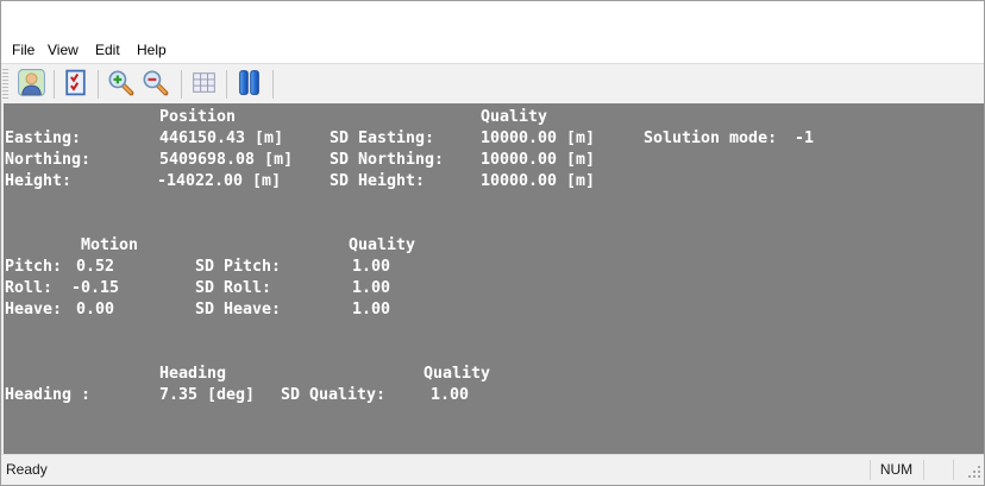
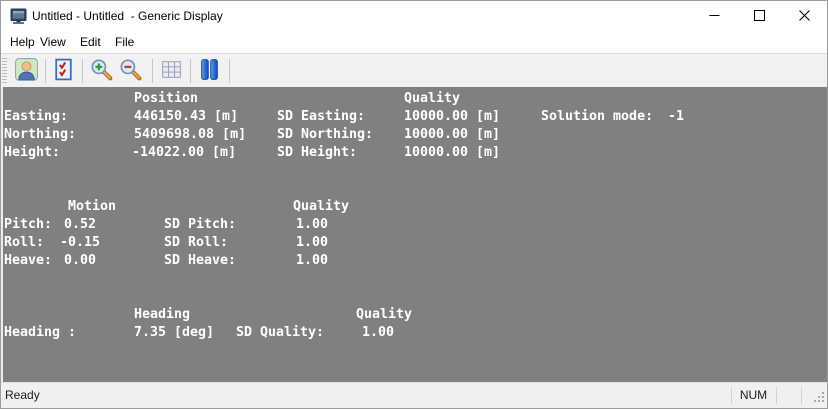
+ Untitled - Untitled - Generic Display
- File
+ Help
  View
  Edit
- Help
+ File
  Position
  Quality
  Easting:
  446150.43 [m]
  SD Easting:
  10000.00 [m]
  Solution mode:
  -1
  Northing:
  5409698.08 [m]
  SD Northing:
  10000.00 [m]
  Height:
  -14022.00 [m]
  SD Height:
  10000.00 [m]
  Motion
  Quality
  Pitch:
  0.52
  SD Pitch:
  1.00
  Roll:
  -0.15
  SD Roll:
  1.00
  Heave:
  0.00
  SD Heave:
  1.00
  Heading
  Quality
  Heading :
  7.35 [deg]
  SD Quality:
  1.00
  Ready
  NUM
